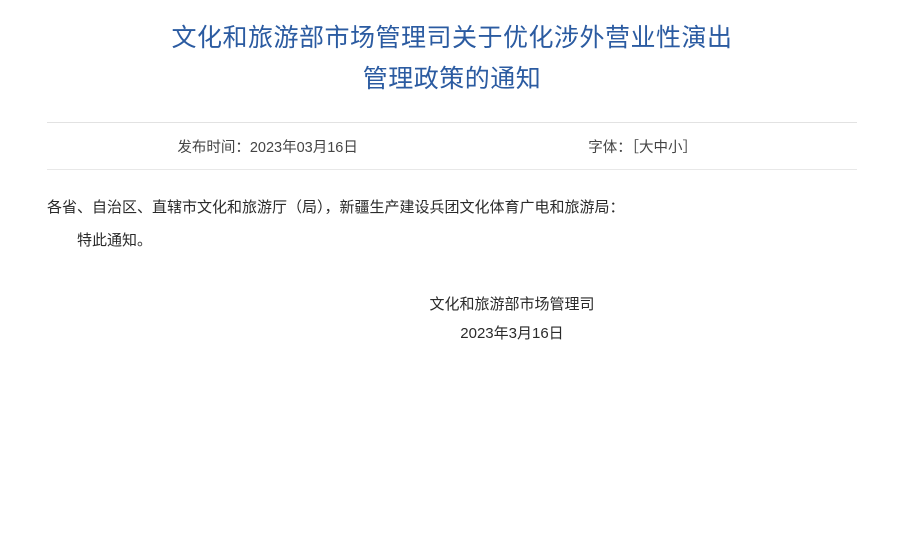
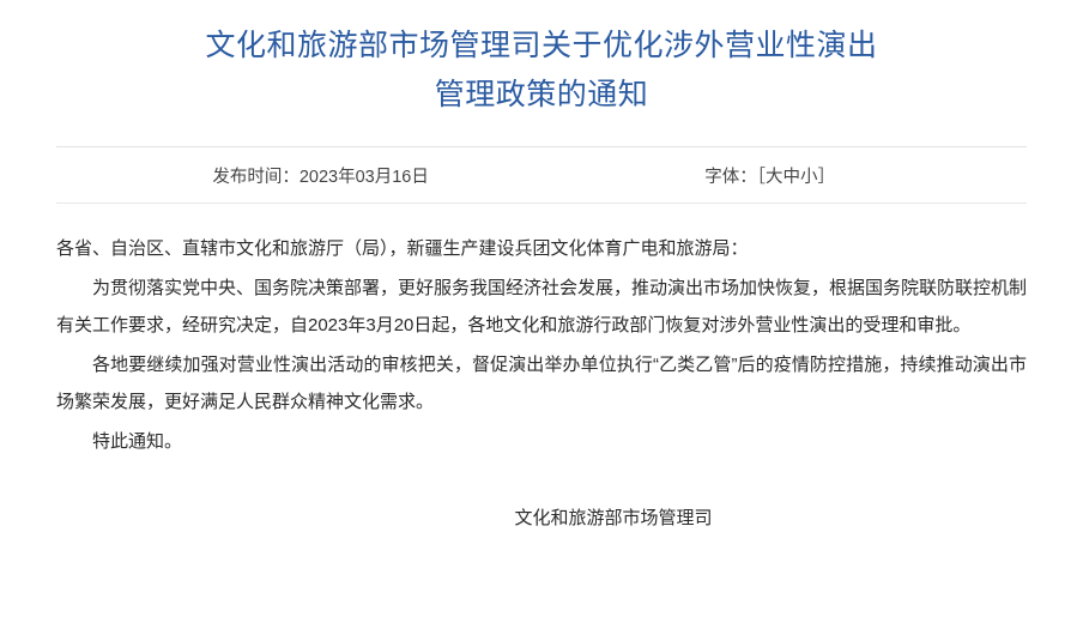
  文化和旅游部市场管理司关于优化涉外营业性演出
  管理政策的通知
  发布时间：2023年03月16日
  字体：［大中小］
  各省、自治区、直辖市文化和旅游厅（局），新疆生产建设兵团文化体育广电和旅游局：
+ 为贯彻落实党中央、国务院决策部署，更好服务我国经济社会发展，推动演出市场加快恢复，根据国务院联防联控机制有关工作要求，经研究决定，自2023年3月20日起，各地文化和旅游行政部门恢复对涉外营业性演出的受理和审批。
+ 各地要继续加强对营业性演出活动的审核把关，督促演出举办单位执行“乙类乙管”后的疫情防控措施，持续推动演出市场繁荣发展，更好满足人民群众精神文化需求。
  特此通知。
  文化和旅游部市场管理司
- 2023年3月16日
